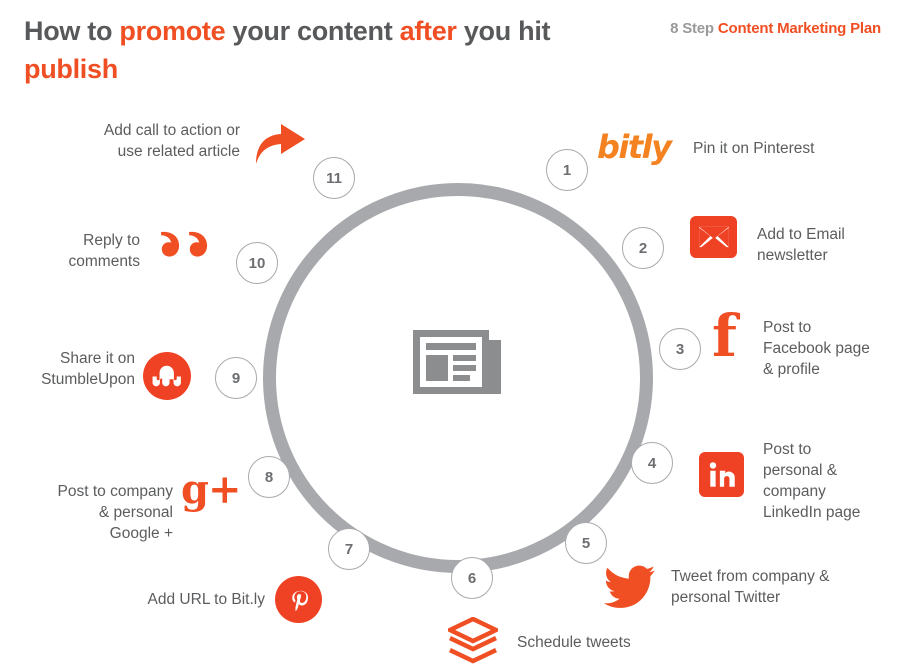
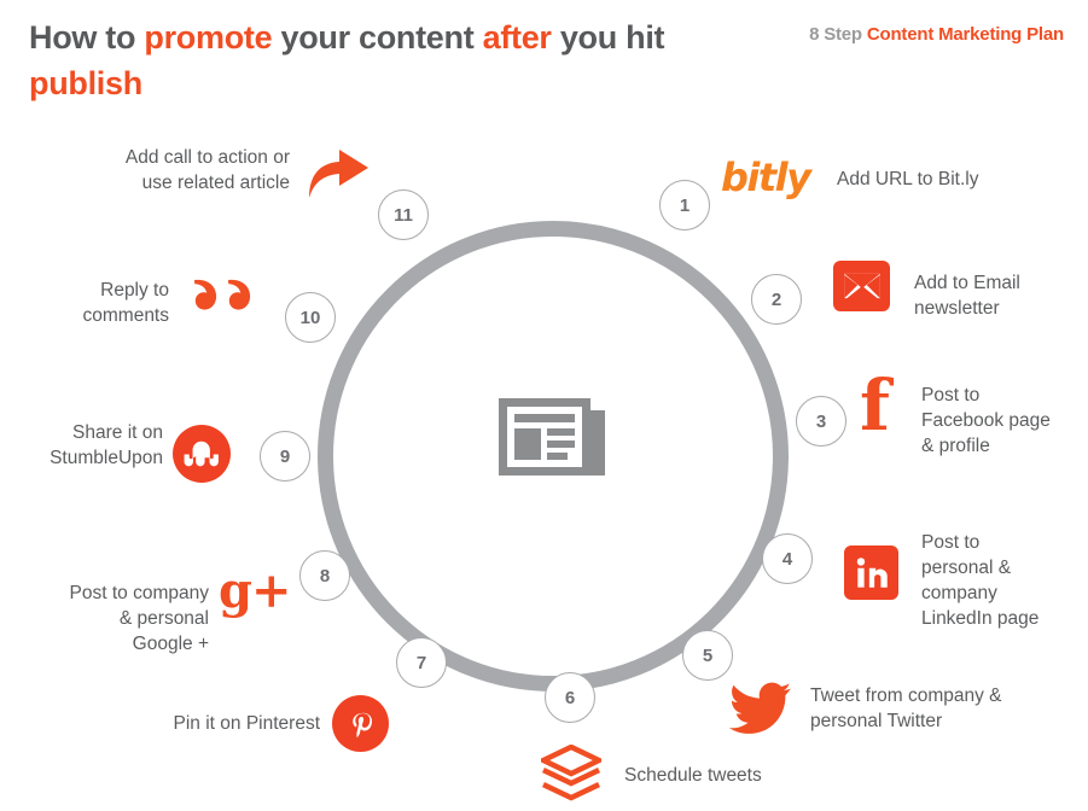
  How to promote your content after you hit publish
  8 Step Content Marketing Plan
  1
  2
  3
  4
  5
  6
  7
  8
  9
  10
  11
  bitly
- Pin it on Pinterest
+ Add URL to Bit.ly
  Add to Email
  newsletter
  f
  Post to
  Facebook page
  & profile
  Post to
  personal &
  company
  LinkedIn page
  Tweet from company &
  personal Twitter
  Schedule tweets
- Add URL to Bit.ly
+ Pin it on Pinterest
  Post to company
  & personal
  Google +
  g+
  Share it on
  StumbleUpon
  Reply to
  comments
  Add call to action or
  use related article
